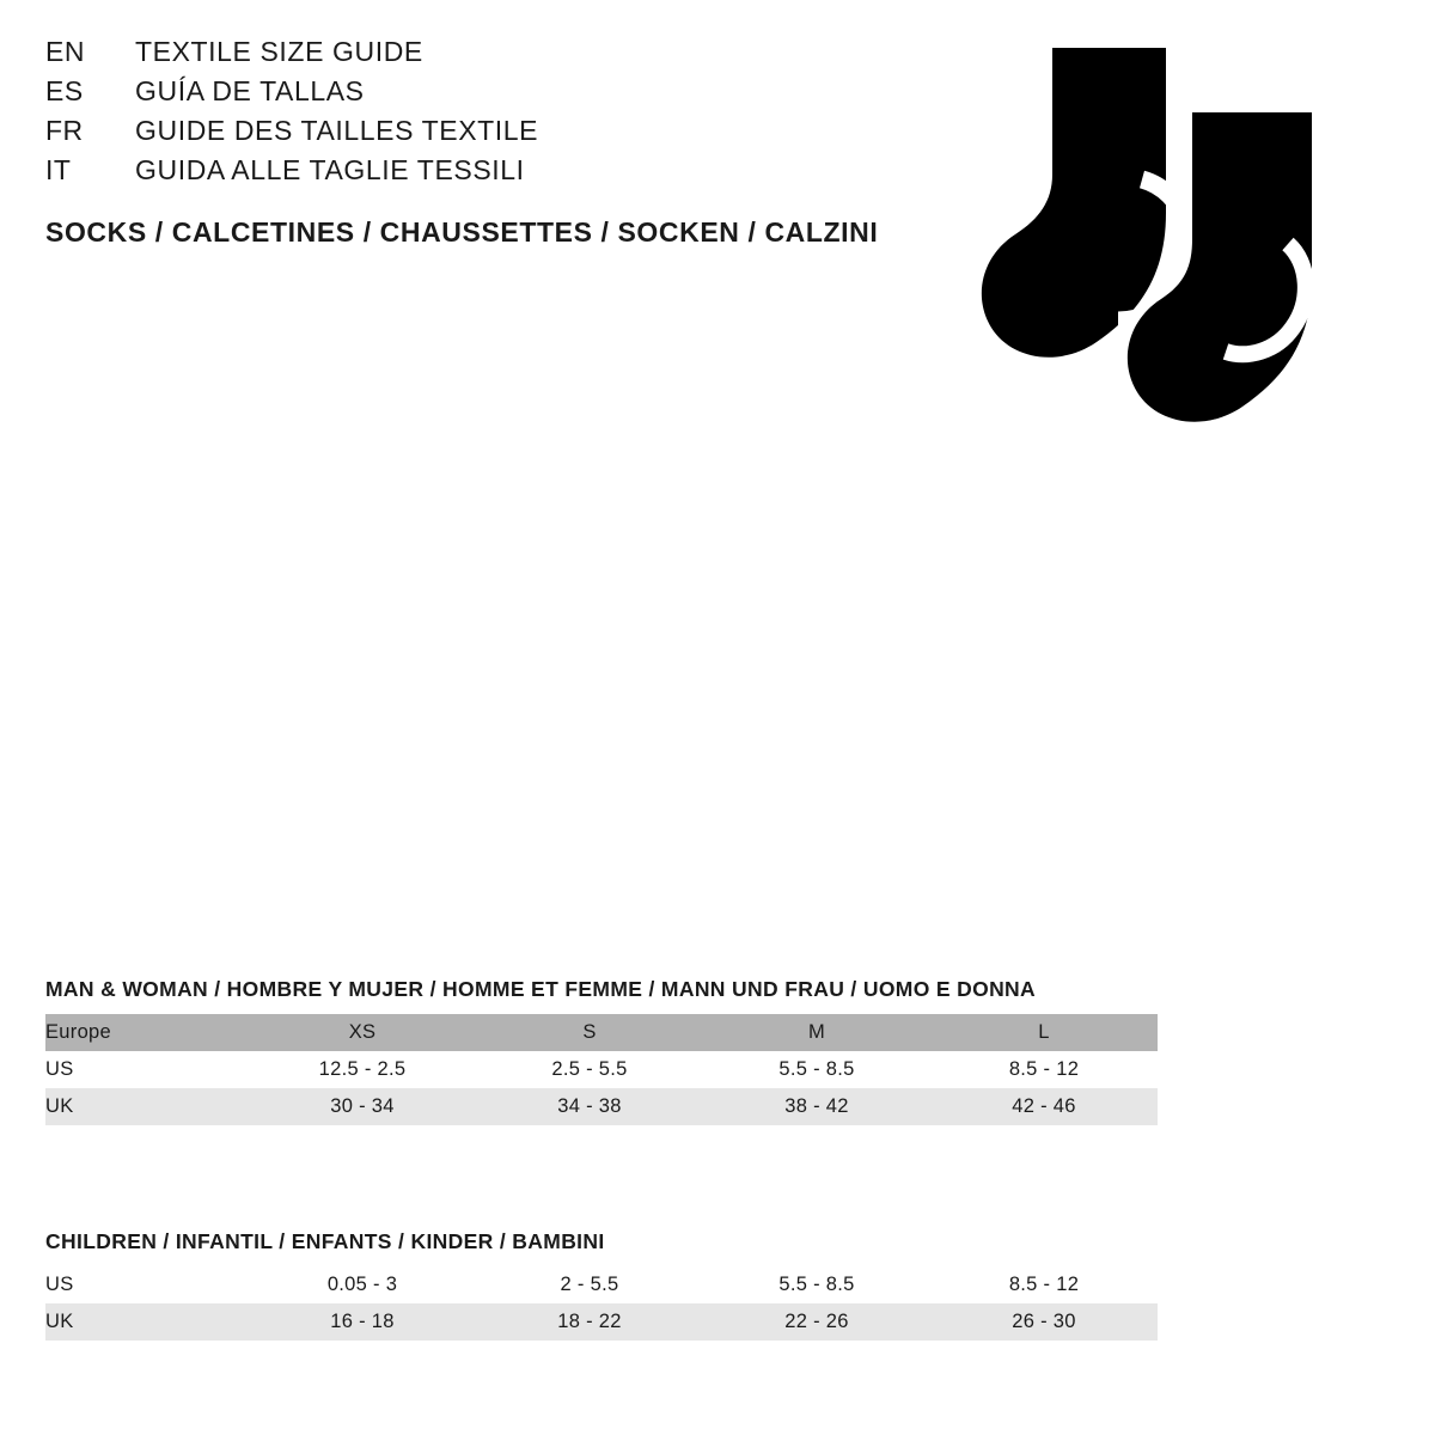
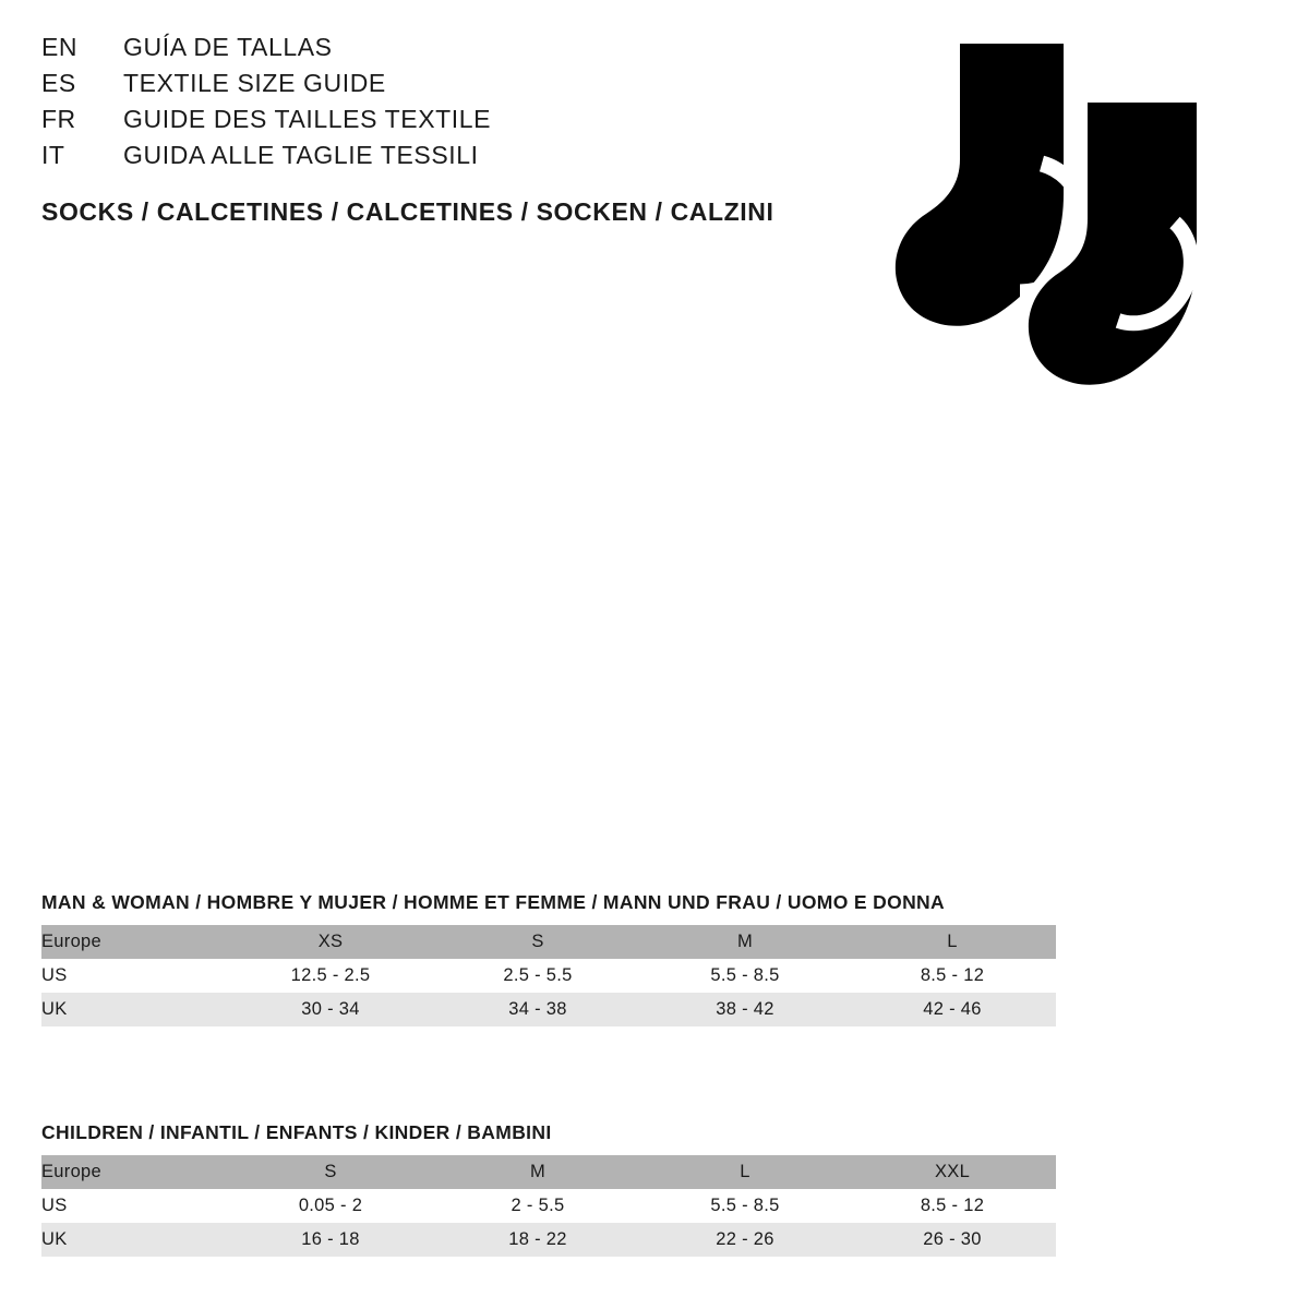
  EN
- TEXTILE SIZE GUIDE
+ GUÍA DE TALLAS
  ES
- GUÍA DE TALLAS
+ TEXTILE SIZE GUIDE
  FR
  GUIDE DES TAILLES TEXTILE
  IT
  GUIDA ALLE TAGLIE TESSILI
- SOCKS / CALCETINES / CHAUSSETTES / SOCKEN / CALZINI
+ SOCKS / CALCETINES / CALCETINES / SOCKEN / CALZINI
  MAN & WOMAN / HOMBRE Y MUJER / HOMME ET FEMME / MANN UND FRAU / UOMO E DONNA
  Europe	XS	S	M	L
  US	12.5 - 2.5	2.5 - 5.5	5.5 - 8.5	8.5 - 12
  UK	30 - 34	34 - 38	38 - 42	42 - 46
  CHILDREN / INFANTIL / ENFANTS / KINDER / BAMBINI
+ Europe	S	M	L	XXL
- US	0.05 - 3	2 - 5.5	5.5 - 8.5	8.5 - 12
+ US	0.05 - 2	2 - 5.5	5.5 - 8.5	8.5 - 12
  UK	16 - 18	18 - 22	22 - 26	26 - 30
